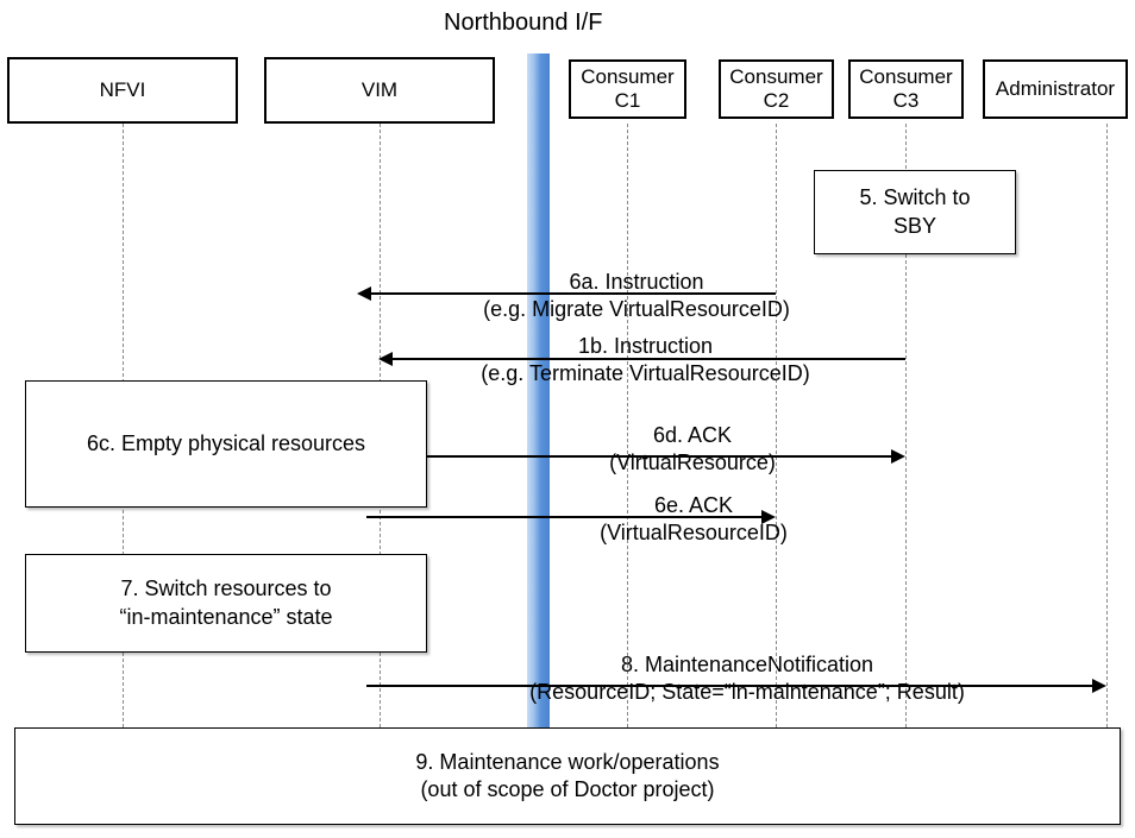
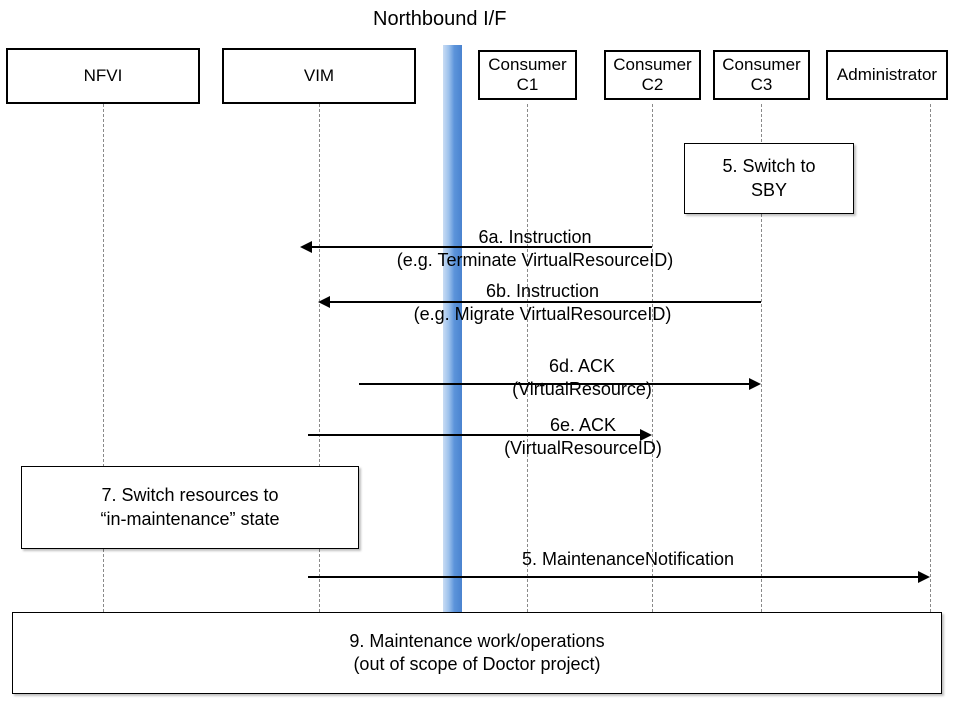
  Northbound I/F
  NFVI
  VIM
  Consumer
  C1
  Consumer
  C2
  Consumer
  C3
  Administrator
  5. Switch to
  SBY
  6a. Instruction
- (e.g. Migrate VirtualResourceID)
+ (e.g. Terminate VirtualResourceID)
- 1b. Instruction
+ 6b. Instruction
- (e.g. Terminate VirtualResourceID)
+ (e.g. Migrate VirtualResourceID)
- 6c. Empty physical resources
  6d. ACK
  (VirtualResource)
  6e. ACK
  (VirtualResourceID)
  7. Switch resources to
  “in-maintenance” state
- 8. MaintenanceNotification
+ 5. MaintenanceNotification
- (ResourceID; State=“in-maintenance”; Result)
  9. Maintenance work/operations
  (out of scope of Doctor project)
